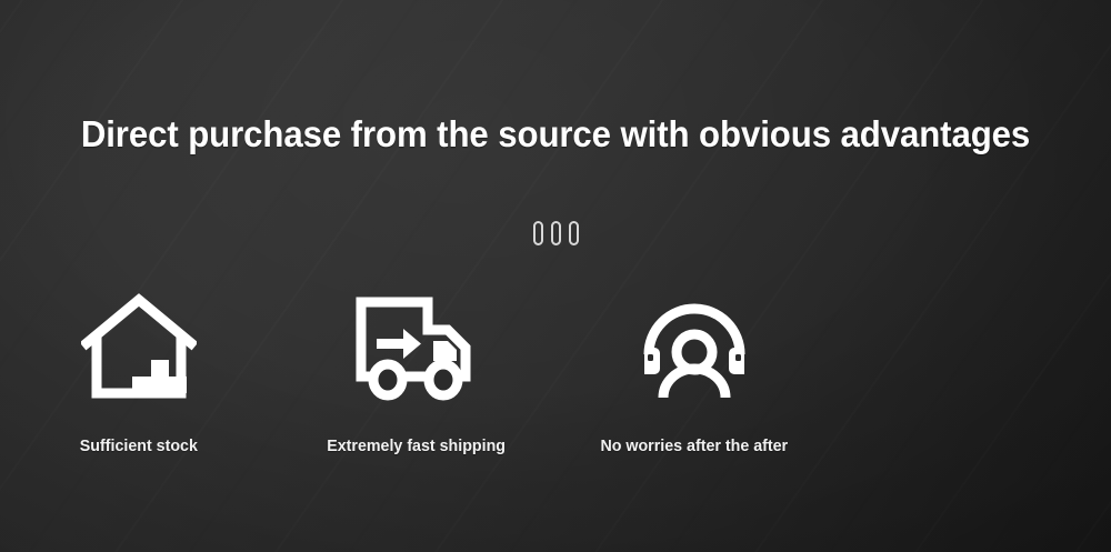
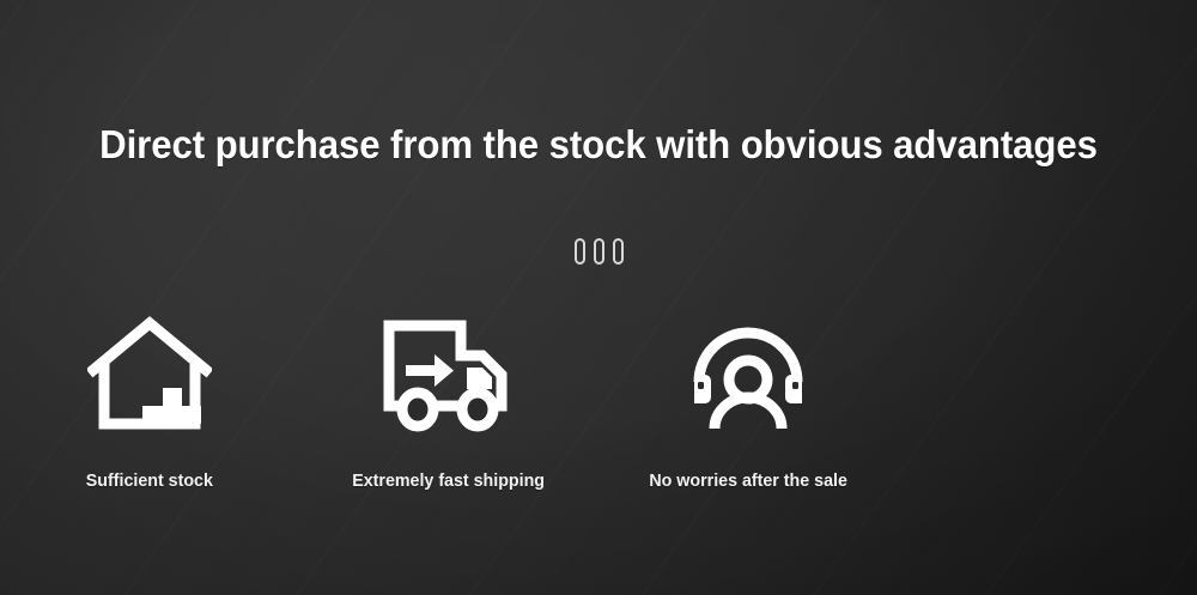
- Direct purchase from the source with obvious advantages
+ Direct purchase from the stock with obvious advantages
  Sufficient stock
  Extremely fast shipping
- No worries after the after
+ No worries after the sale
